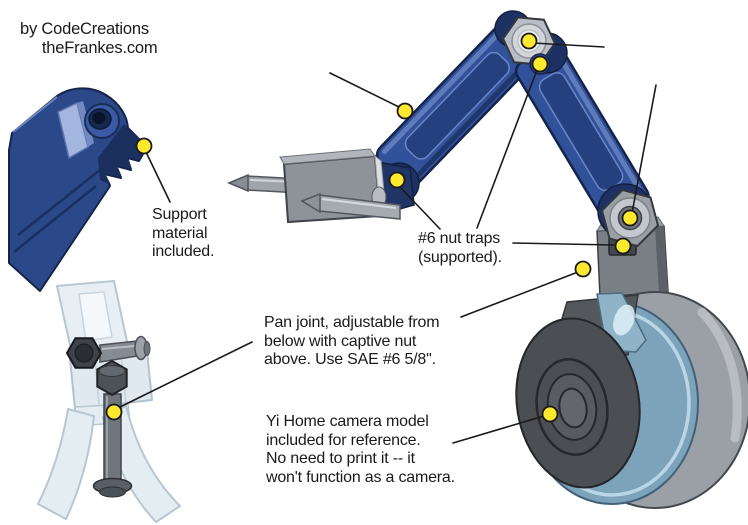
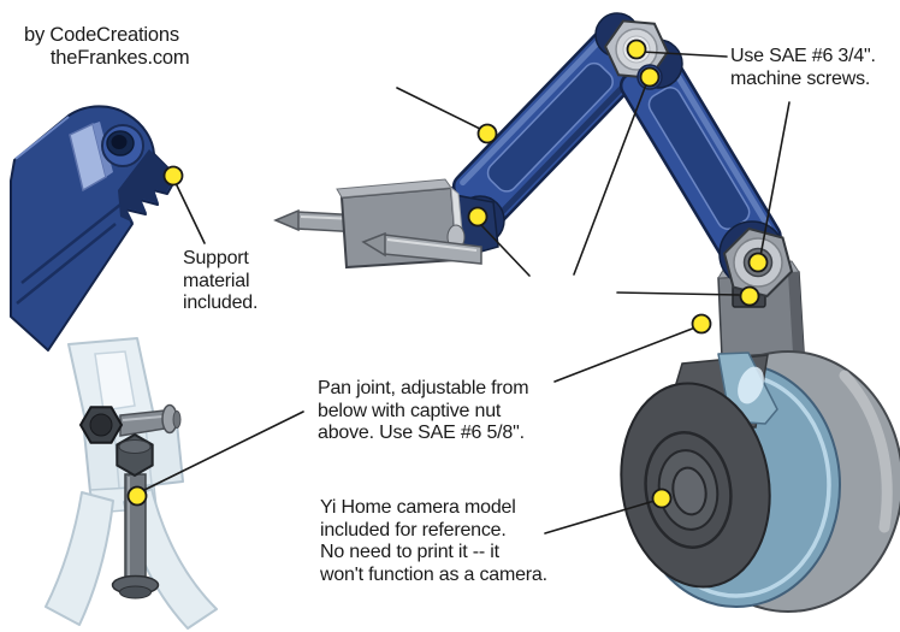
  by CodeCreations
  theFrankes.com
+ Use SAE #6 3/4".
+ machine screws.
  Support
  material
  included.
- #6 nut traps
- (supported).
  Pan joint, adjustable from
  below with captive nut
  above. Use SAE #6 5/8".
  Yi Home camera model
  included for reference.
  No need to print it -- it
  won't function as a camera.
